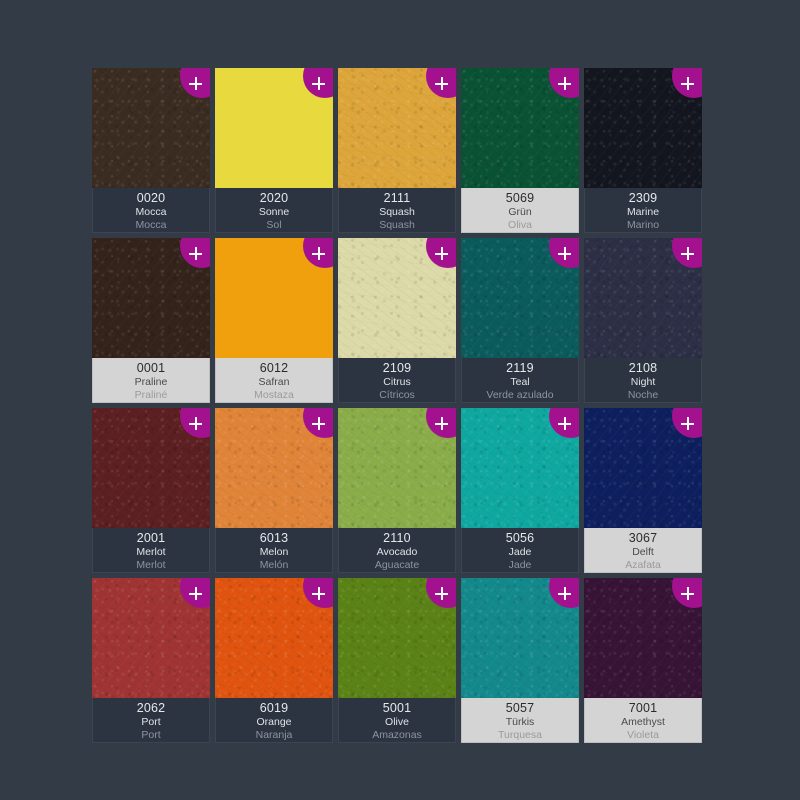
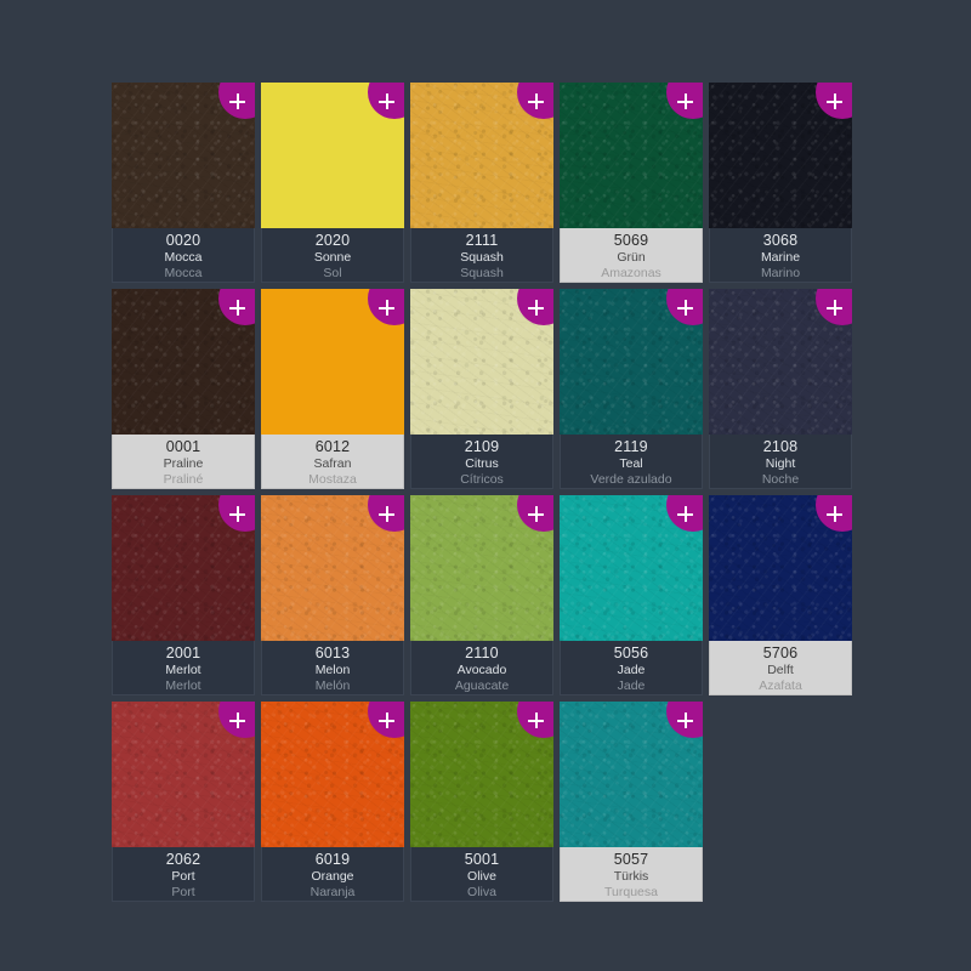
  0020
  Mocca
  Mocca
  2020
  Sonne
  Sol
  2111
  Squash
  Squash
  5069
  Grün
- Oliva
+ Amazonas
- 2309
+ 3068
  Marine
  Marino
  0001
  Praline
  Praliné
  6012
  Safran
  Mostaza
  2109
  Citrus
  Cítricos
  2119
  Teal
  Verde azulado
  2108
  Night
  Noche
  2001
  Merlot
  Merlot
  6013
  Melon
  Melón
  2110
  Avocado
  Aguacate
  5056
  Jade
  Jade
- 3067
+ 5706
  Delft
  Azafata
  2062
  Port
  Port
  6019
  Orange
  Naranja
  5001
  Olive
- Amazonas
+ Oliva
  5057
  Türkis
  Turquesa
- 7001
- Amethyst
- Violeta
